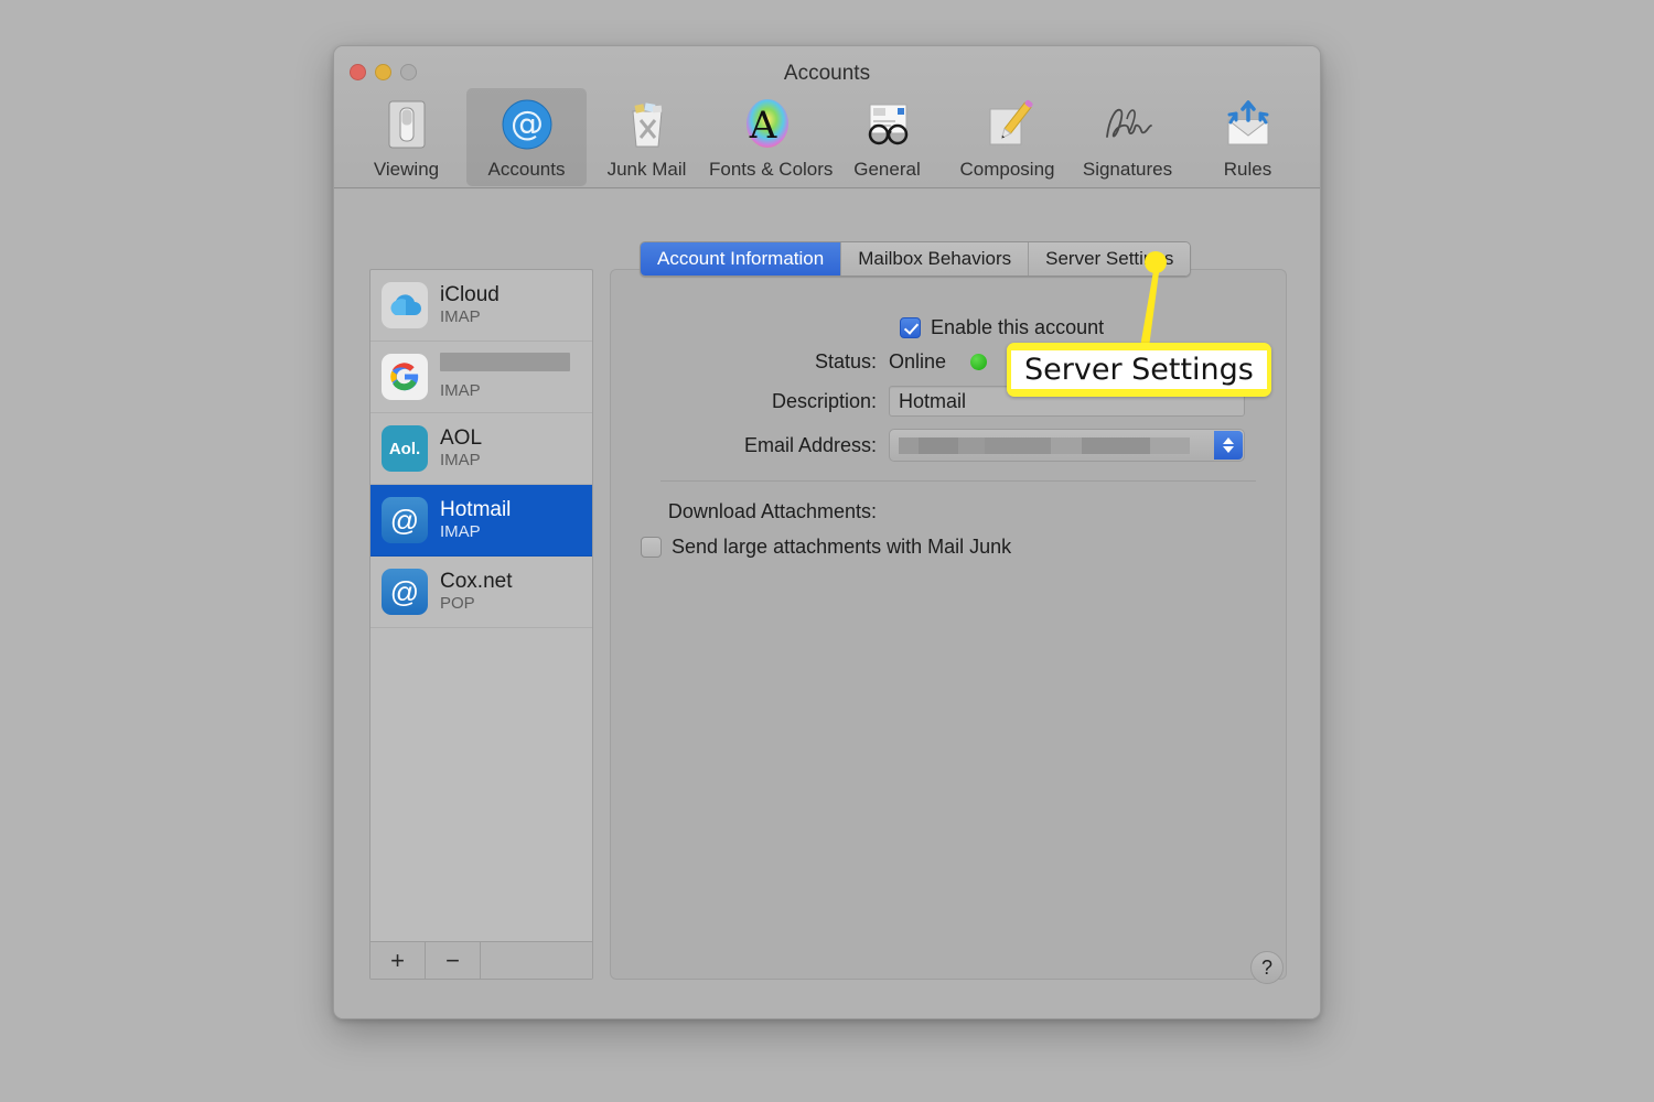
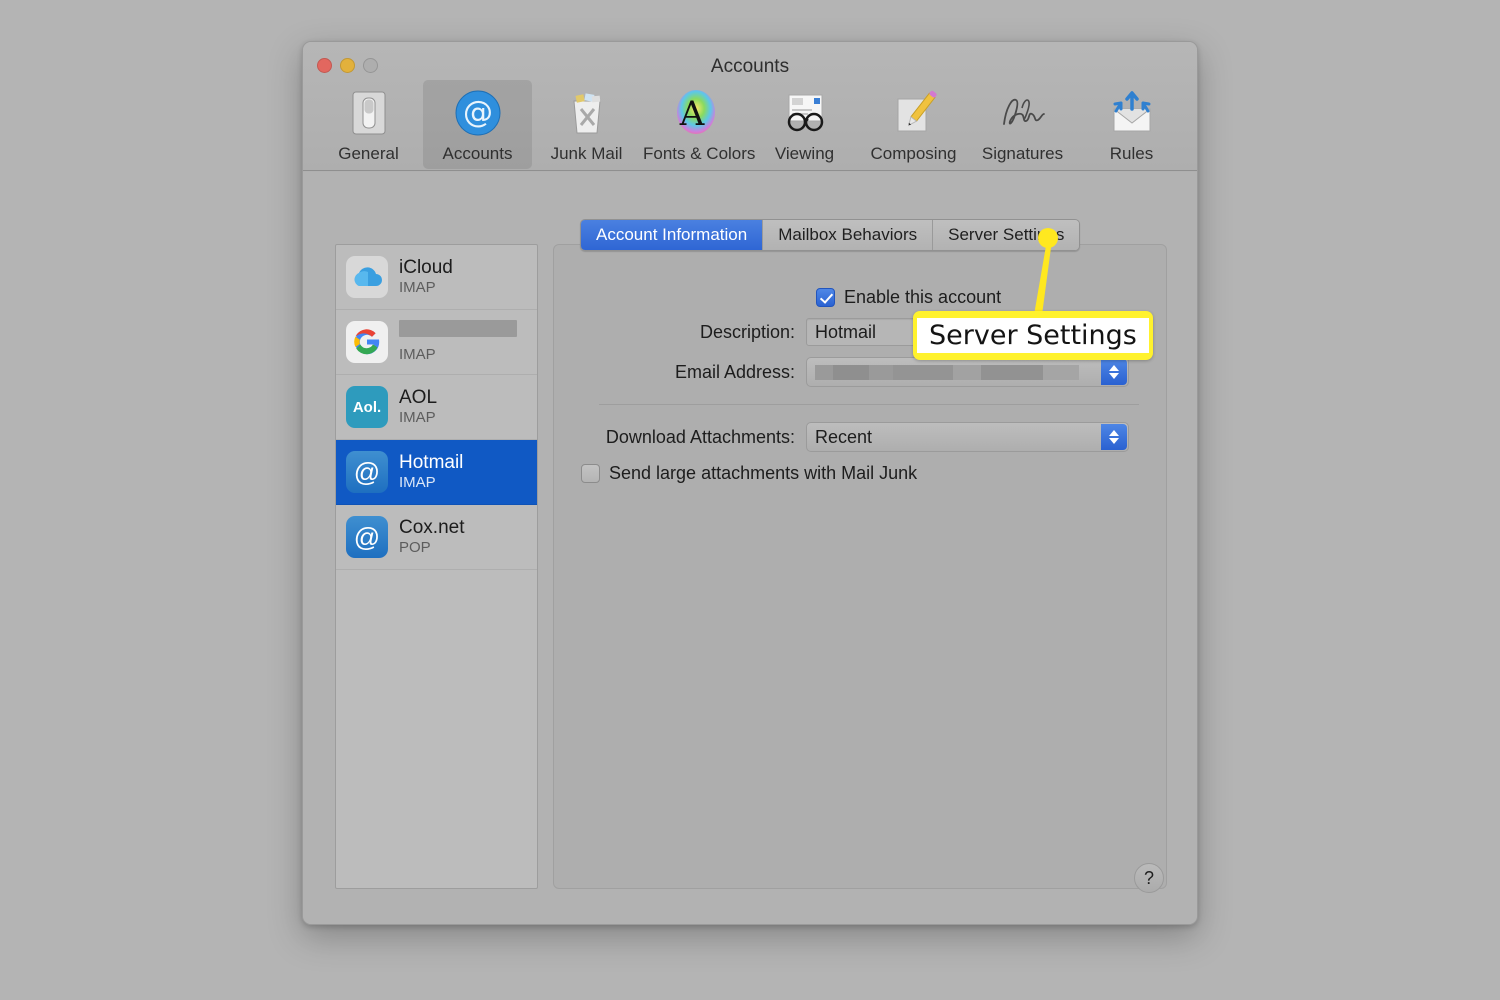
  Accounts
- Viewing
+ General
  @
  Accounts
  Junk Mail
  A
  Fonts & Color
- General
+ Viewing
  Composing
  Signatures
  Rules
  iCloud
  IMAP
  IMAP
  Aol.
  AOL
  IMAP
  @
  Hotmail
  IMAP
  @
  Cox.net
  POP
- +
- −
  Account Information
  Mailbox Behaviors
  Server Settis
  Enable this account
- Status:
- Online
  Description:
  Hotmail
  Email Address:
  Download Attachments:
+ Recent
  Send large attachments with Mail Junk
  ?
  Server Settings
